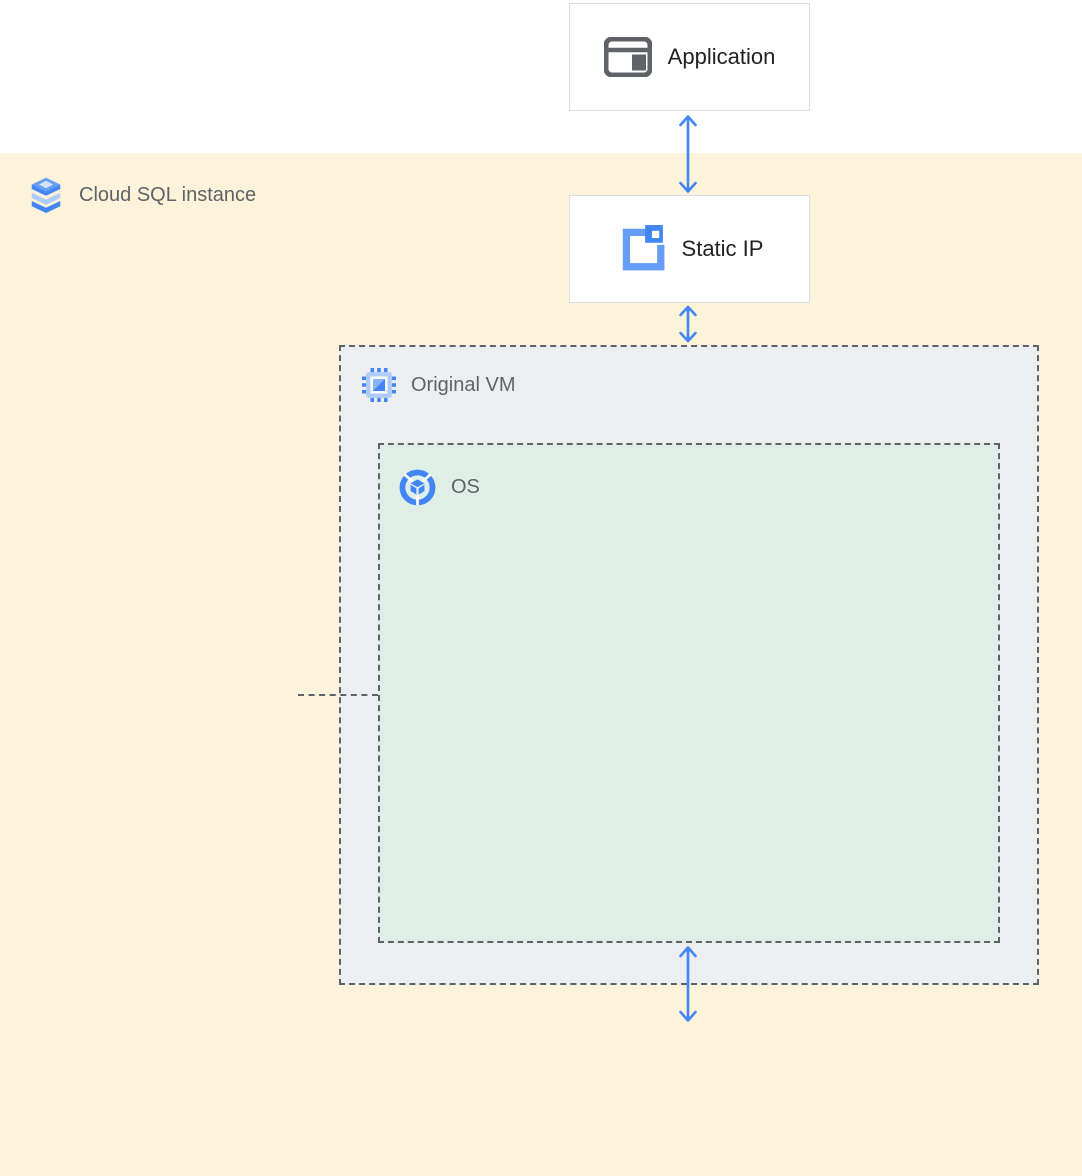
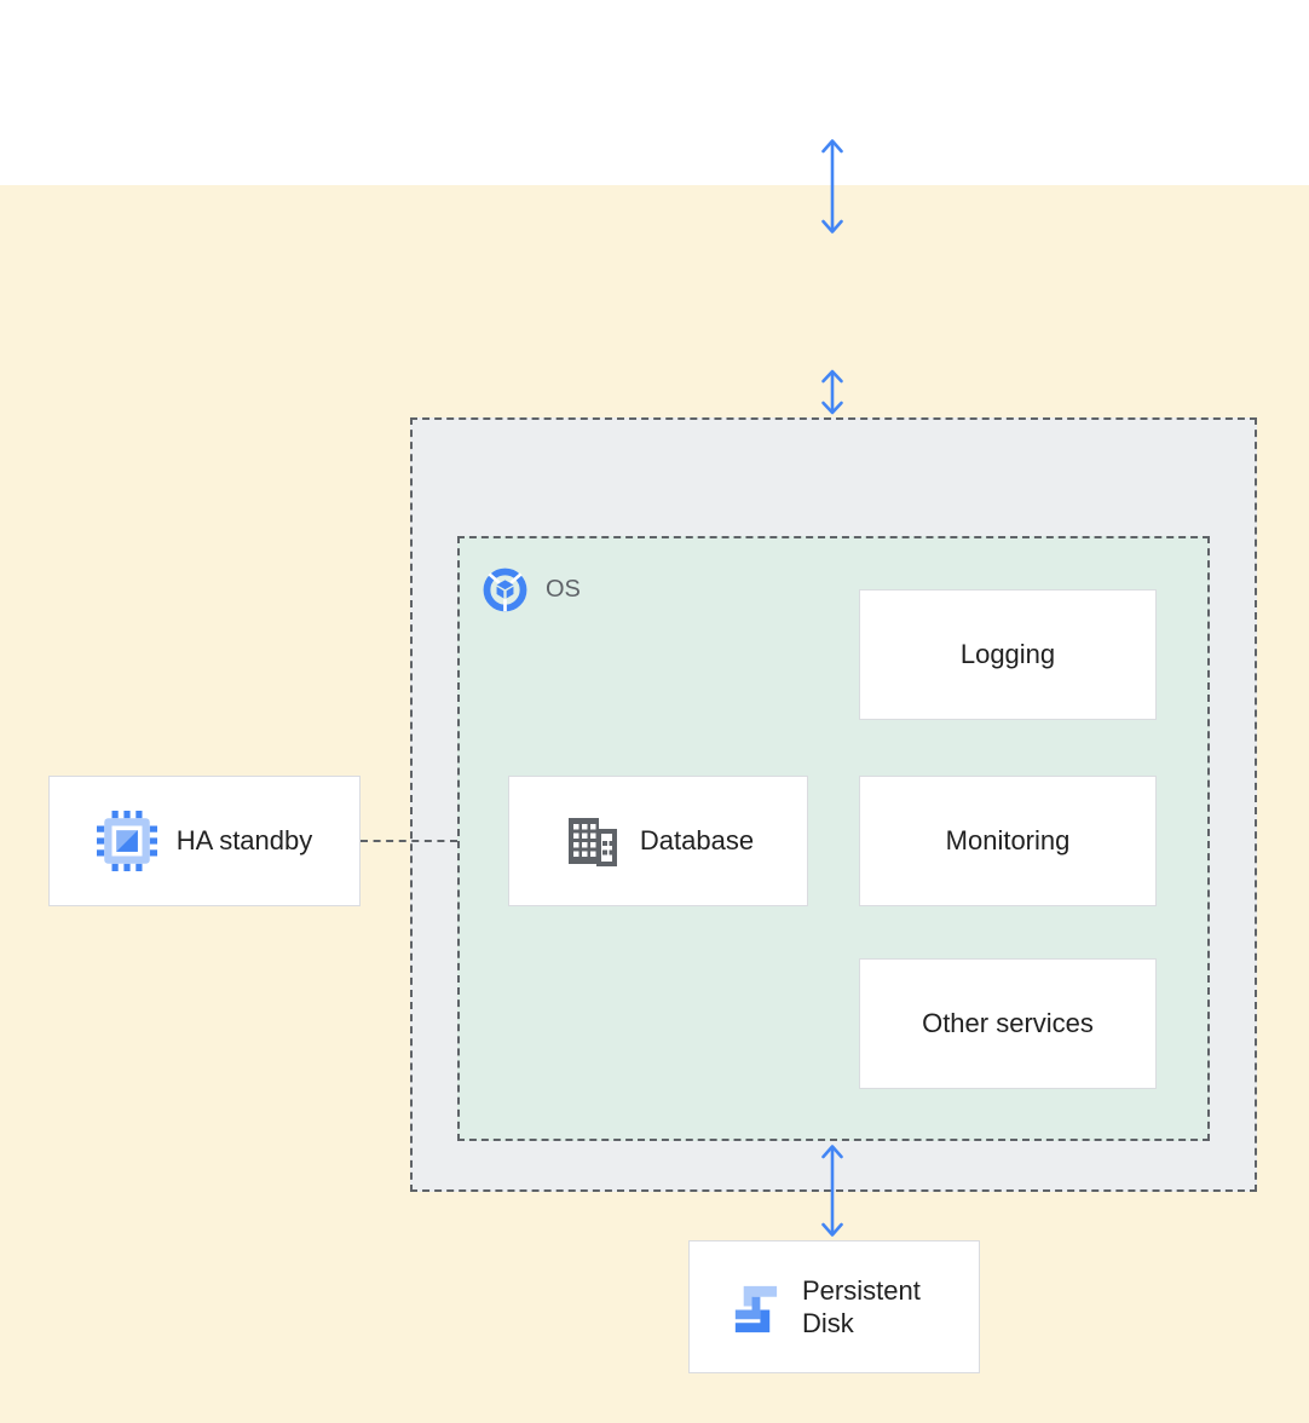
- Cloud SQL instance
- Application
- Static IP
- Original VM
  OS
+ Logging
+ Database
+ Monitoring
+ Other services
+ HA standby
+ Persistent Disk
